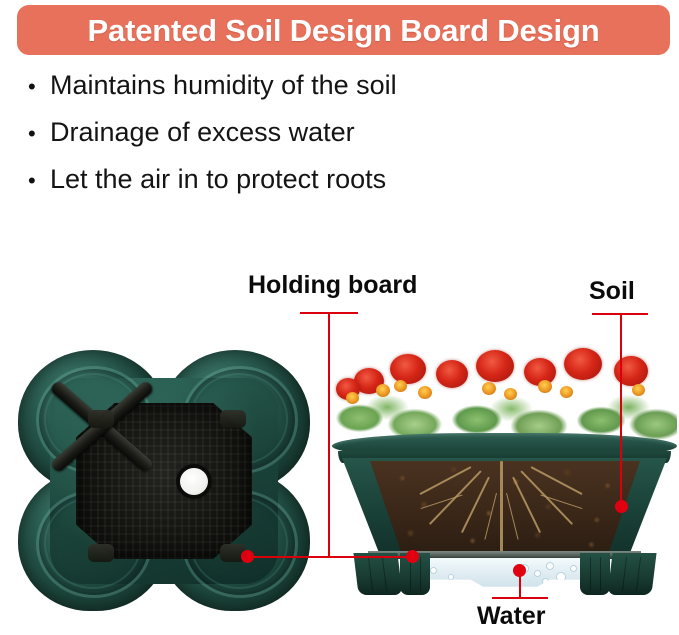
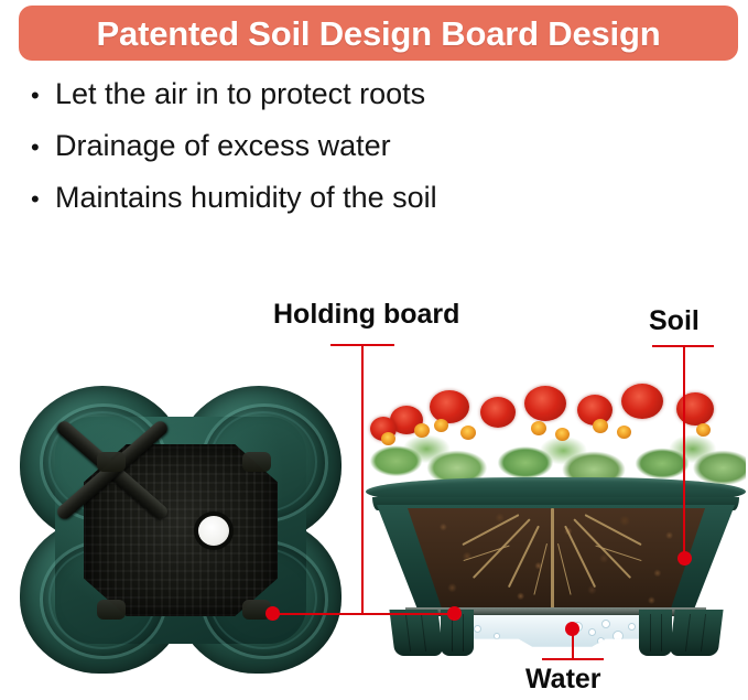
  Patented Soil Design Board Design
  •
- Maintains humidity of the soil
+ Let the air in to protect roots
  •
  Drainage of excess water
  •
- Let the air in to protect roots
+ Maintains humidity of the soil
  Holding board
  Soil
  Water
